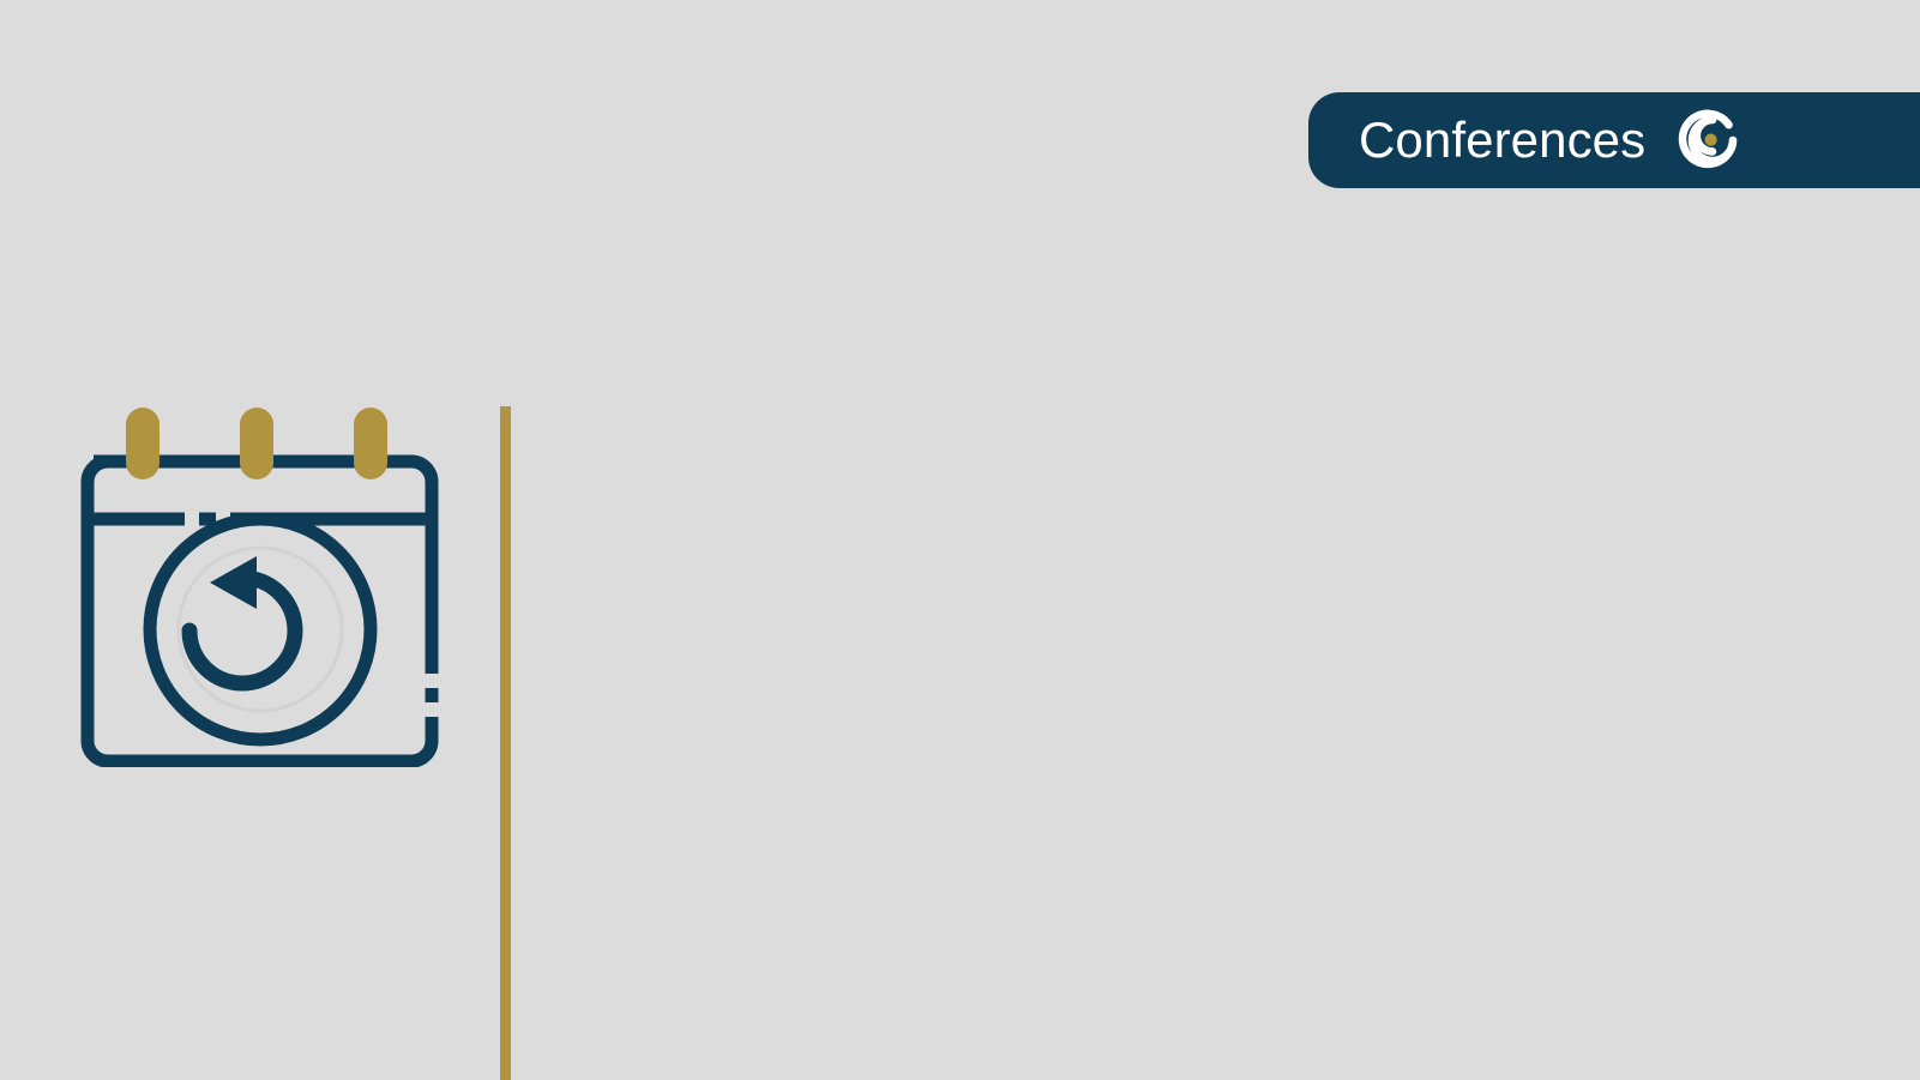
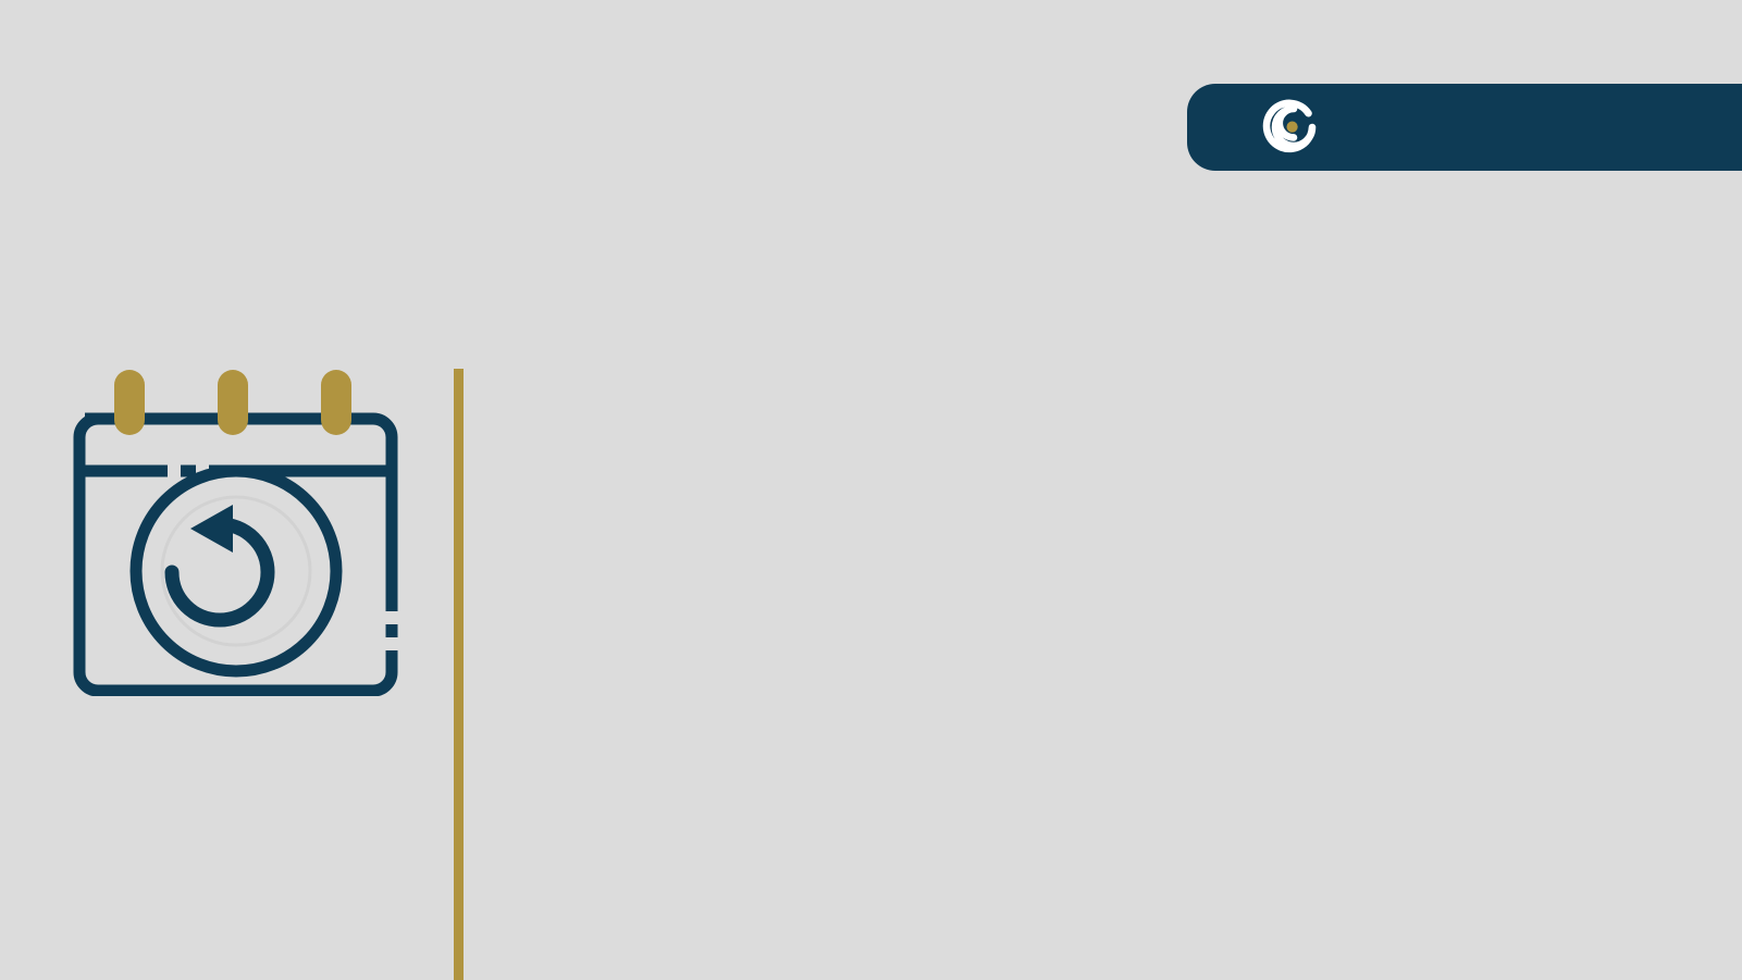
- Conferences
